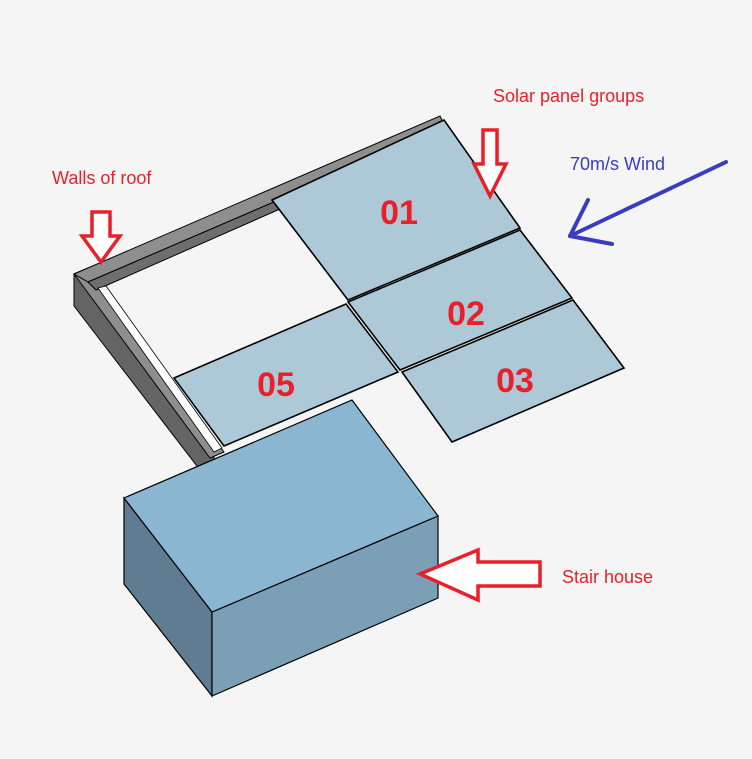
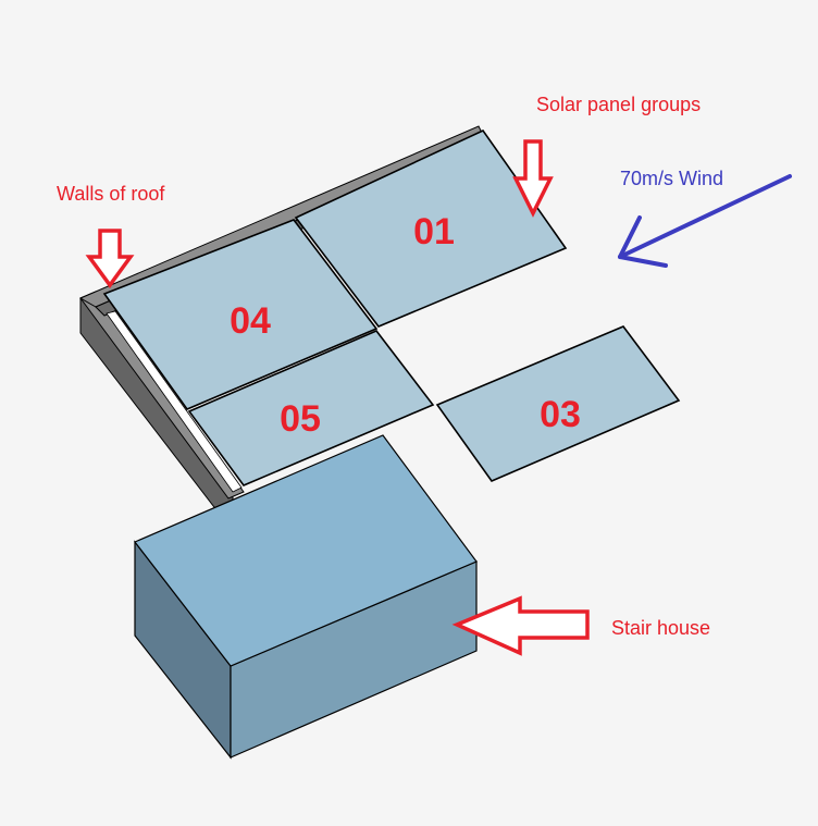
  01
- 02
  03
+ 04
  05
  Walls of roof
  Solar panel groups
  70m/s Wind
  Stair house
